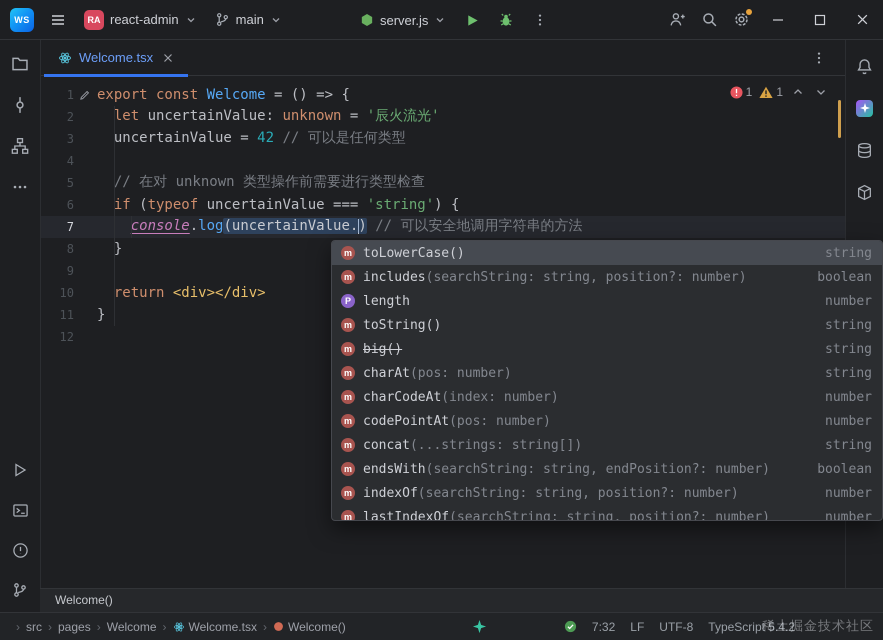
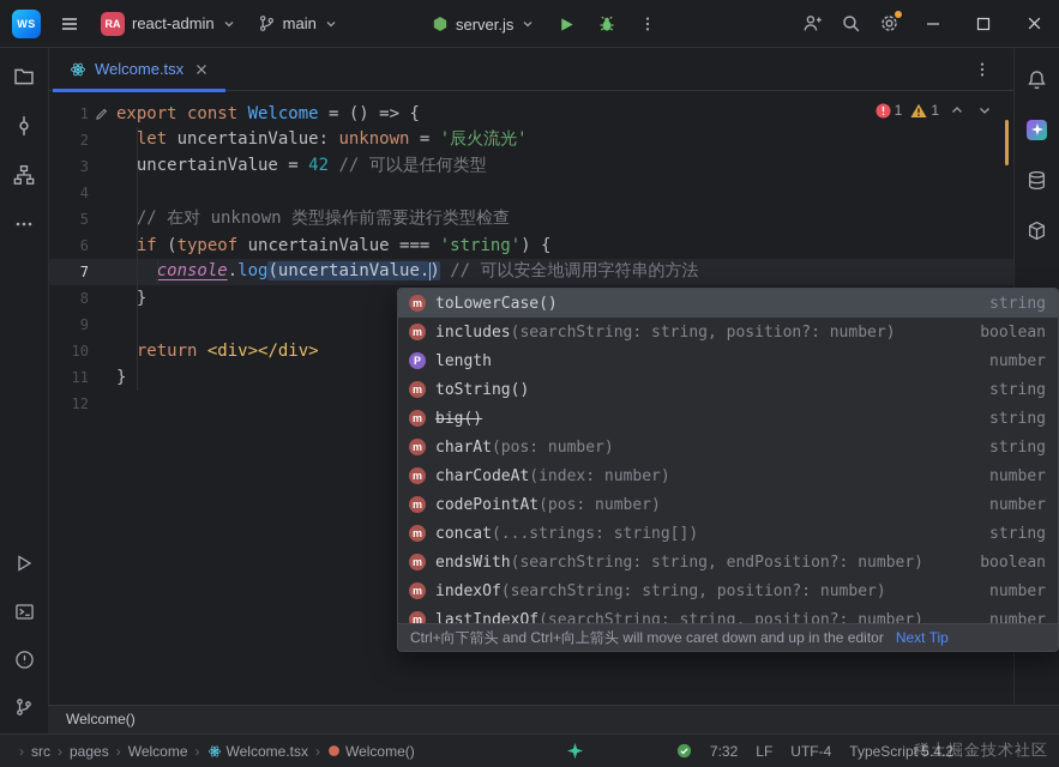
  WS
  RA
  react-admin
  main
  server.js
  Welcome.tsx
  1
  export const Welcome = () => {
  2
  let uncertainValue: unknown = '辰火流光'
  3
  uncertainValue = 42 // 可以是任何类型
  4
  5
  // 在对 unknown 类型操作前需要进行类型检查
  6
  if (typeof uncertainValue === 'string') {
  7
  console.log(uncertainValue.) // 可以安全地调用字符串的方法
  8
  }
  9
  10
  return <div></div>
  11
  }
  12
  1
  1
  m
  toLowerCase()
  string
  m
  includes
  (searchString: string, position?: number)
  boolean
  P
  length
  number
  m
  toString()
  string
  m
  big()
  string
  m
  charAt
  (pos: number)
  string
  m
  charCodeAt
  (index: number)
  number
  m
  codePointAt
  (pos: number)
  number
  m
  concat
  (...strings: string[])
  string
  m
  endsWith
  (searchString: string, endPosition?: number)
  boolean
  m
  indexOf
  (searchString: string, position?: number)
  number
  m
  lastIndexOf
  (searchString: string, position?: number)
  number
+ Ctrl+向下箭头 and Ctrl+向上箭头 will move caret down and up in the editor
+ Next Tip
  Welcome()
  ›
  src
  ›
  pages
  ›
  Welcome
  ›
  Welcome.tsx
  ›
  Welcome()
  7:32
  LF
- UTF-8
+ UTF-4
  TypeScript 5.4.2
  稀土掘金技术社区
